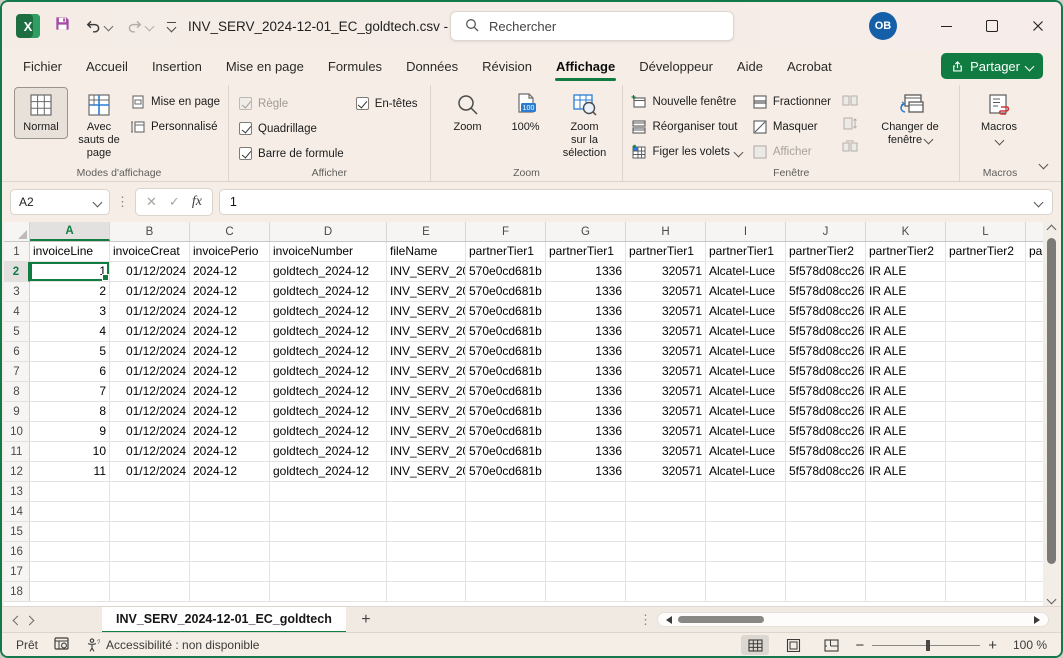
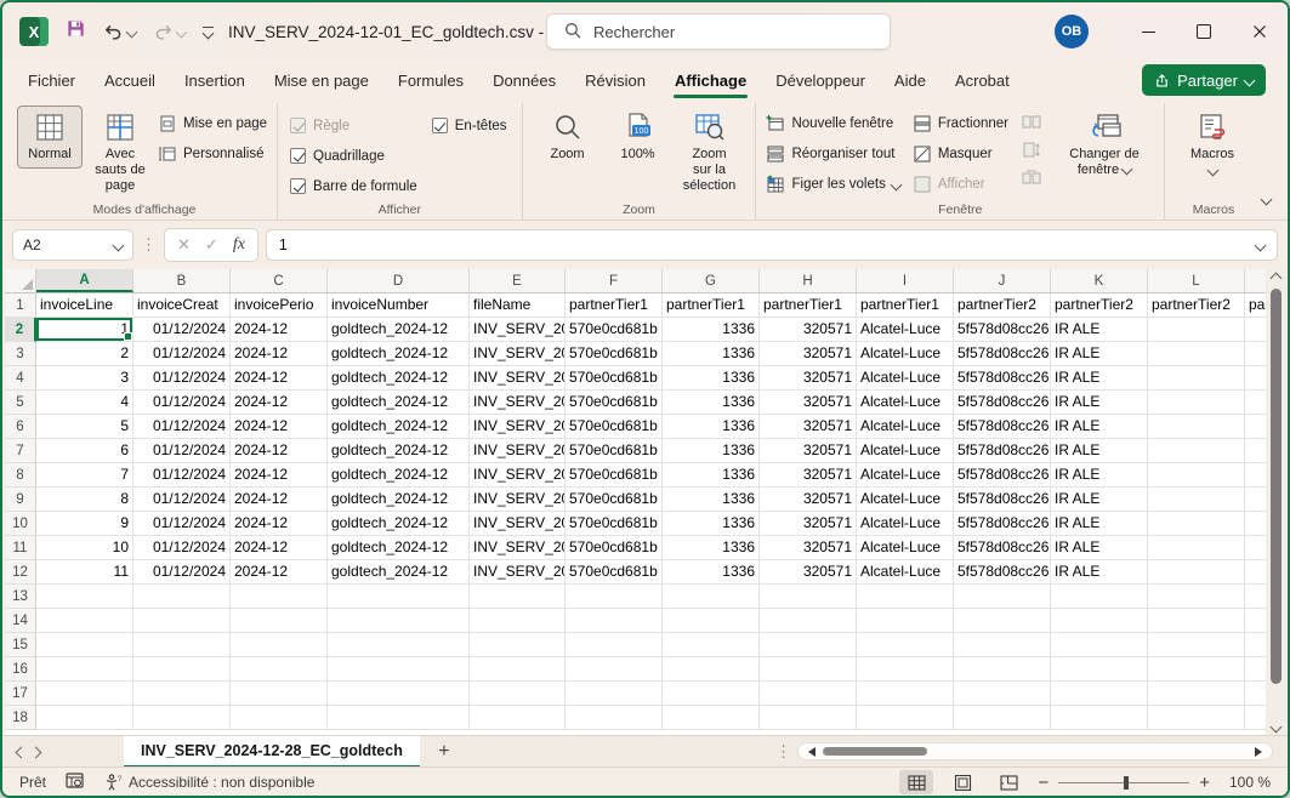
  X
  INV_SERV_2024-12-01_EC_goldtech.csv -
  Rechercher
  OB
  Fichier
  Accueil
  Insertion
  Mise en page
  Formules
  Données
  Révision
  Affichage
  Développeur
  Aide
  Acrobat
  Partager
  Normal
  Avec sauts de page
  Mise en page
  Personnalisé
  Modes d'affichage
  Règle
  Quadrillage
  Barre de formule
  En-têtes
  Afficher
  Zoom
  100%
  Zoom sur la sélection
  Zoom
  Nouvelle fenêtre
  Réorganiser tout
  Figer les volets
  Fractionner
  Masquer
  Afficher
  Changer de fenêtre
  Fenêtre
  Macros
  Macros
  A2
  ⋮
  ✕
  ✓
  fx
  1
  A
  B
  C
  D
  E
  F
  G
  H
  I
  J
  K
  L
  1
  invoiceLine
  invoiceCreat
  invoicePerio
  invoiceNumber
  fileName
  partnerTier1
  partnerTier1
  partnerTier1
  partnerTier1
  partnerTier2
  partnerTier2
  partnerTier2
  pa
  2
  1
  01/12/2024
  2024-12
  goldtech_2024-12
  INV_SERV_20
  570e0cd681b
  1336
  320571
  Alcatel-Luce
  5f578d08cc26
  IR ALE
  3
  2
  01/12/2024
  2024-12
  goldtech_2024-12
  INV_SERV_20
  570e0cd681b
  1336
  320571
  Alcatel-Luce
  5f578d08cc26
  IR ALE
  4
  3
  01/12/2024
  2024-12
  goldtech_2024-12
  INV_SERV_20
  570e0cd681b
  1336
  320571
  Alcatel-Luce
  5f578d08cc26
  IR ALE
  5
  4
  01/12/2024
  2024-12
  goldtech_2024-12
  INV_SERV_20
  570e0cd681b
  1336
  320571
  Alcatel-Luce
  5f578d08cc26
  IR ALE
  6
  5
  01/12/2024
  2024-12
  goldtech_2024-12
  INV_SERV_20
  570e0cd681b
  1336
  320571
  Alcatel-Luce
  5f578d08cc26
  IR ALE
  7
  6
  01/12/2024
  2024-12
  goldtech_2024-12
  INV_SERV_20
  570e0cd681b
  1336
  320571
  Alcatel-Luce
  5f578d08cc26
  IR ALE
  8
  7
  01/12/2024
  2024-12
  goldtech_2024-12
  INV_SERV_20
  570e0cd681b
  1336
  320571
  Alcatel-Luce
  5f578d08cc26
  IR ALE
  9
  8
  01/12/2024
  2024-12
  goldtech_2024-12
  INV_SERV_20
  570e0cd681b
  1336
  320571
  Alcatel-Luce
  5f578d08cc26
  IR ALE
  10
  9
  01/12/2024
  2024-12
  goldtech_2024-12
  INV_SERV_20
  570e0cd681b
  1336
  320571
  Alcatel-Luce
  5f578d08cc26
  IR ALE
  11
  10
  01/12/2024
  2024-12
  goldtech_2024-12
  INV_SERV_20
  570e0cd681b
  1336
  320571
  Alcatel-Luce
  5f578d08cc26
  IR ALE
  12
  11
  01/12/2024
  2024-12
  goldtech_2024-12
  INV_SERV_20
  570e0cd681b
  1336
  320571
  Alcatel-Luce
  5f578d08cc26
  IR ALE
  13
  14
  15
  16
  17
  18
- INV_SERV_2024-12-01_EC_goldtech
+ INV_SERV_2024-12-28_EC_goldtech
  +
  ⋮
  Prêt
  Accessibilité : non disponible
  −
  +
  100 %
